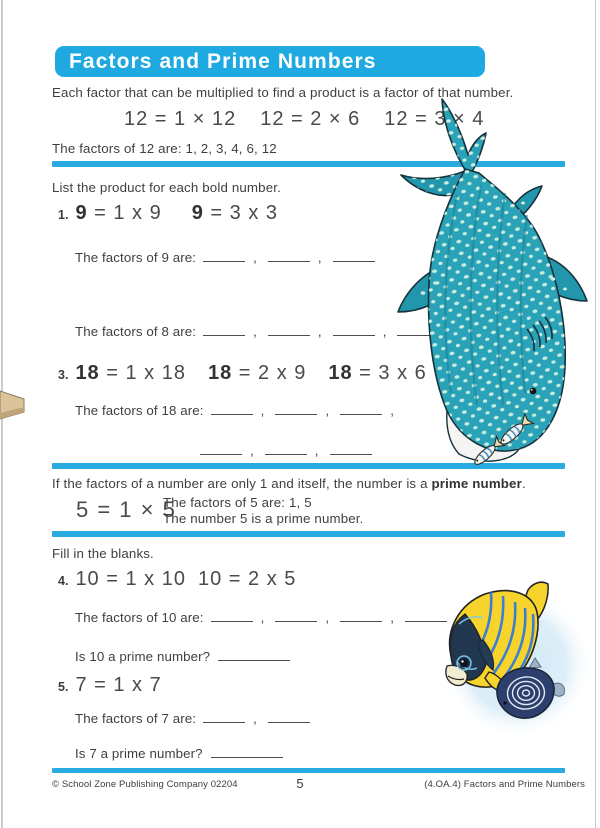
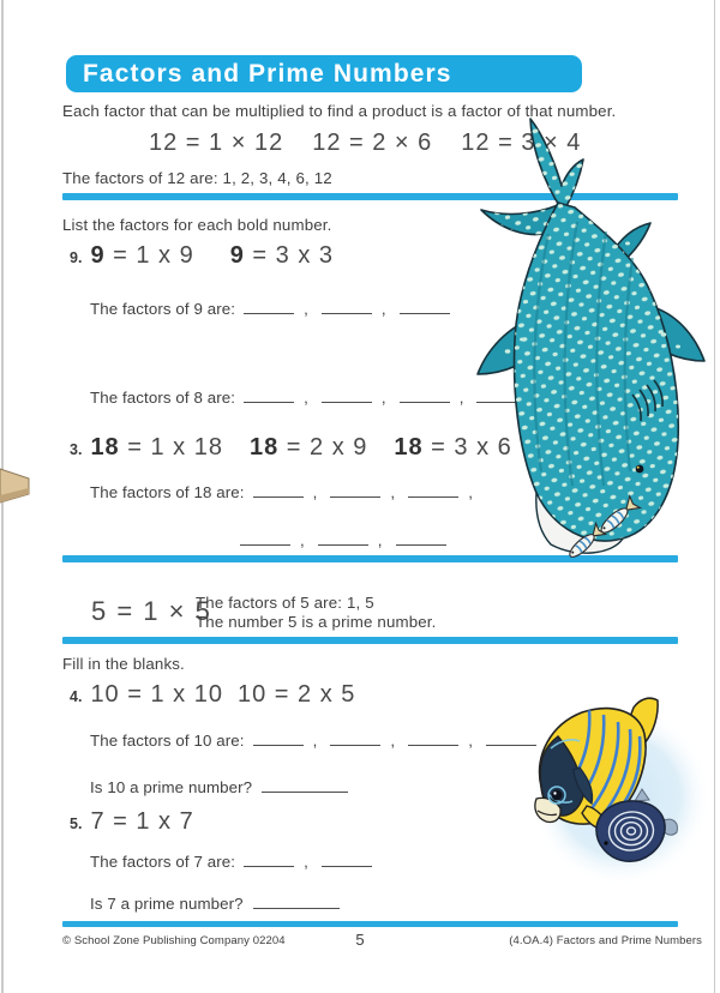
  Factors and Prime Numbers
  Each factor that can be multiplied to find a product is a factor of that number.
  12 = 1 × 12
  12 = 2 × 6
  12 = 3 × 4
  The factors of 12 are: 1, 2, 3, 4, 6, 12
- List the product for each bold number.
+ List the factors for each bold number.
- 1.
+ 9.
  9 = 1 x 9
  9 = 3 x 3
  The factors of 9 are:
  ,
  ,
  The factors of 8 are:
  ,
  ,
  ,
  3.
  18 = 1 x 18
  18 = 2 x 9
  18 = 3 x 6
  The factors of 18 are:
  ,
  ,
  ,
  ,
  ,
- If the factors of a number are only 1 and itself, the number is a prime number.
  5 = 1 × 5
  The factors of 5 are: 1, 5
  The number 5 is a prime number.
  Fill in the blanks.
  4.
  10 = 1 x 10
  10 = 2 x 5
  The factors of 10 are:
  ,
  ,
  ,
  Is 10 a prime number?
  5.
  7 = 1 x 7
  The factors of 7 are:
  ,
  Is 7 a prime number?
  © School Zone Publishing Company 02204
  5
  (4.OA.4) Factors and Prime Numbers
